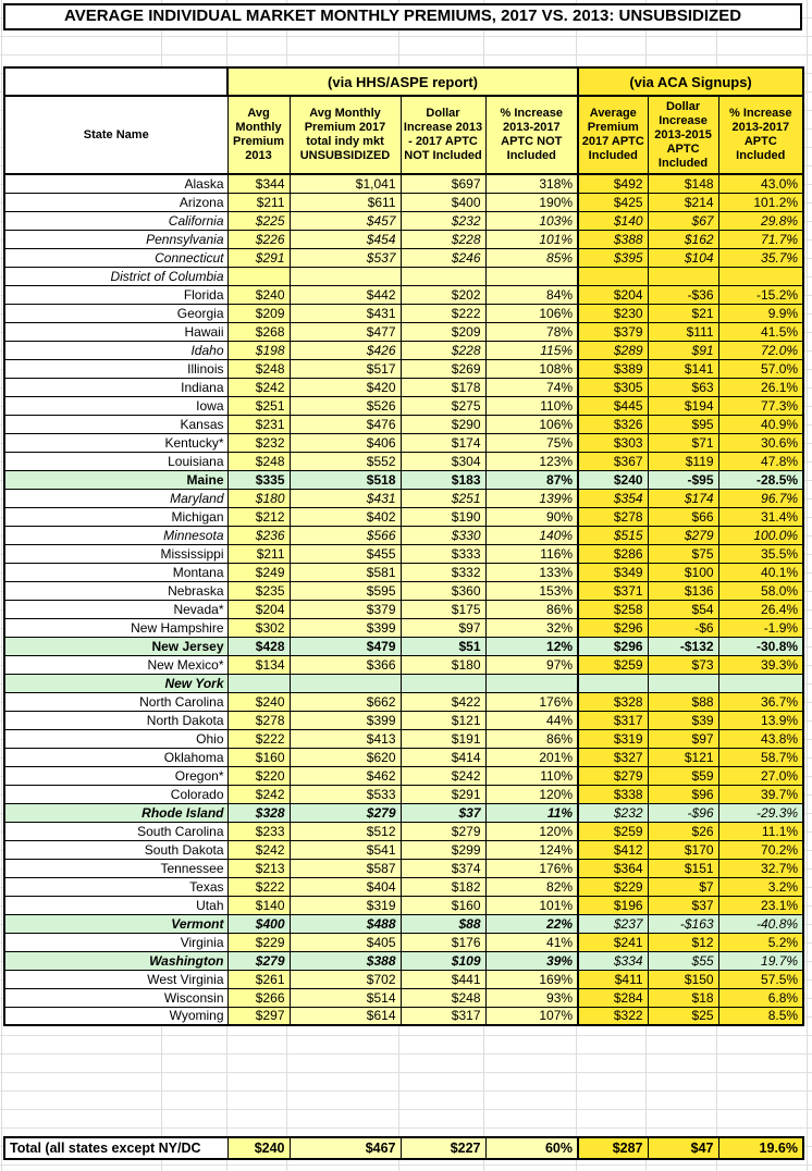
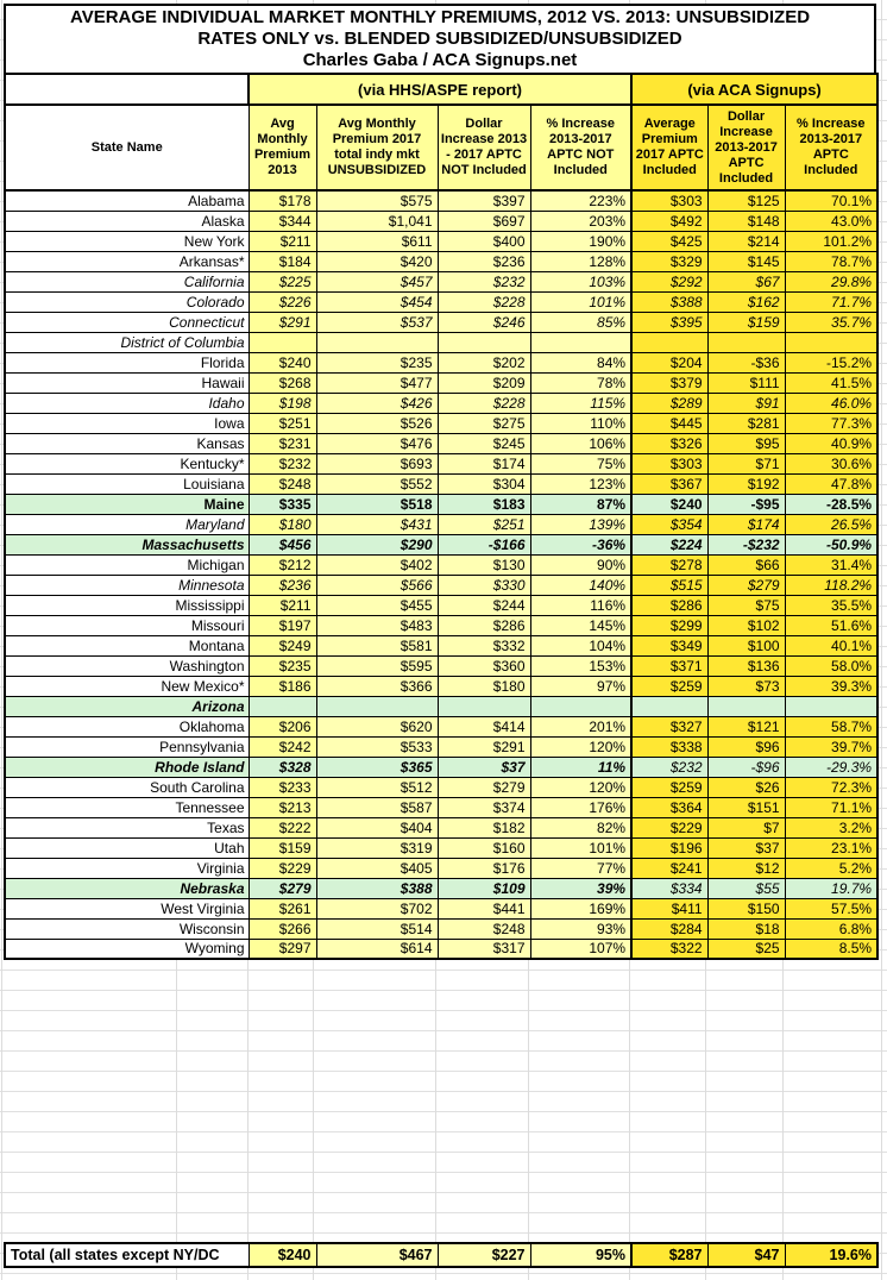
- AVERAGE INDIVIDUAL MARKET MONTHLY PREMIUMS, 2017 VS. 2013: UNSUBSIDIZED
+ AVERAGE INDIVIDUAL MARKET MONTHLY PREMIUMS, 2012 VS. 2013: UNSUBSIDIZED
+ RATES ONLY vs. BLENDED SUBSIDIZED/UNSUBSIDIZED
+ Charles Gaba / ACA Signups.net
  	(via HHS/ASPE report)	(via ACA Signups)
- State Name	Avg Monthly Premium 2013	Avg Monthly Premium 2017 total indy mkt UNSUBSIDIZED	Dollar Increase 2013 - 2017 APTC NOT Included	% Increase 2013-2017 APTC NOT Included	Average Premium 2017 APTC Included	Dollar Increase 2013-2015 APTC Included	% Increase 2013-2017 APTC Included
+ State Name	Avg Monthly Premium 2013	Avg Monthly Premium 2017 total indy mkt UNSUBSIDIZED	Dollar Increase 2013 - 2017 APTC NOT Included	% Increase 2013-2017 APTC NOT Included	Average Premium 2017 APTC Included	Dollar Increase 2013-2017 APTC Included	% Increase 2013-2017 APTC Included
+ Alabama	$178	$575	$397	223%	$303	$125	70.1%
- Alaska	$344	$1,041	$697	318%	$492	$148	43.0%
+ Alaska	$344	$1,041	$697	203%	$492	$148	43.0%
- Arizona	$211	$611	$400	190%	$425	$214	101.2%
+ New York	$211	$611	$400	190%	$425	$214	101.2%
+ Arkansas*	$184	$420	$236	128%	$329	$145	78.7%
- California	$225	$457	$232	103%	$140	$67	29.8%
+ California	$225	$457	$232	103%	$292	$67	29.8%
- Pennsylvania	$226	$454	$228	101%	$388	$162	71.7%
+ Colorado	$226	$454	$228	101%	$388	$162	71.7%
- Connecticut	$291	$537	$246	85%	$395	$104	35.7%
+ Connecticut	$291	$537	$246	85%	$395	$159	35.7%
  District of Columbia
- Florida	$240	$442	$202	84%	$204	-$36	-15.2%
+ Florida	$240	$235	$202	84%	$204	-$36	-15.2%
- Georgia	$209	$431	$222	106%	$230	$21	9.9%
  Hawaii	$268	$477	$209	78%	$379	$111	41.5%
- Idaho	$198	$426	$228	115%	$289	$91	72.0%
+ Idaho	$198	$426	$228	115%	$289	$91	46.0%
- Illinois	$248	$517	$269	108%	$389	$141	57.0%
- Indiana	$242	$420	$178	74%	$305	$63	26.1%
- Iowa	$251	$526	$275	110%	$445	$194	77.3%
+ Iowa	$251	$526	$275	110%	$445	$281	77.3%
- Kansas	$231	$476	$290	106%	$326	$95	40.9%
+ Kansas	$231	$476	$245	106%	$326	$95	40.9%
- Kentucky*	$232	$406	$174	75%	$303	$71	30.6%
+ Kentucky*	$232	$693	$174	75%	$303	$71	30.6%
- Louisiana	$248	$552	$304	123%	$367	$119	47.8%
+ Louisiana	$248	$552	$304	123%	$367	$192	47.8%
  Maine	$335	$518	$183	87%	$240	-$95	-28.5%
- Maryland	$180	$431	$251	139%	$354	$174	96.7%
+ Maryland	$180	$431	$251	139%	$354	$174	26.5%
+ Massachusetts	$456	$290	-$166	-36%	$224	-$232	-50.9%
- Michigan	$212	$402	$190	90%	$278	$66	31.4%
+ Michigan	$212	$402	$130	90%	$278	$66	31.4%
- Minnesota	$236	$566	$330	140%	$515	$279	100.0%
+ Minnesota	$236	$566	$330	140%	$515	$279	118.2%
- Mississippi	$211	$455	$333	116%	$286	$75	35.5%
+ Mississippi	$211	$455	$244	116%	$286	$75	35.5%
+ Missouri	$197	$483	$286	145%	$299	$102	51.6%
- Montana	$249	$581	$332	133%	$349	$100	40.1%
+ Montana	$249	$581	$332	104%	$349	$100	40.1%
- Nebraska	$235	$595	$360	153%	$371	$136	58.0%
+ Washington	$235	$595	$360	153%	$371	$136	58.0%
- Nevada*	$204	$379	$175	86%	$258	$54	26.4%
- New Hampshire	$302	$399	$97	32%	$296	-$6	-1.9%
- New Jersey	$428	$479	$51	12%	$296	-$132	-30.8%
- New Mexico*	$134	$366	$180	97%	$259	$73	39.3%
+ New Mexico*	$186	$366	$180	97%	$259	$73	39.3%
- New York
+ Arizona
- North Carolina	$240	$662	$422	176%	$328	$88	36.7%
- North Dakota	$278	$399	$121	44%	$317	$39	13.9%
- Ohio	$222	$413	$191	86%	$319	$97	43.8%
- Oklahoma	$160	$620	$414	201%	$327	$121	58.7%
+ Oklahoma	$206	$620	$414	201%	$327	$121	58.7%
- Oregon*	$220	$462	$242	110%	$279	$59	27.0%
- Colorado	$242	$533	$291	120%	$338	$96	39.7%
+ Pennsylvania	$242	$533	$291	120%	$338	$96	39.7%
- Rhode Island	$328	$279	$37	11%	$232	-$96	-29.3%
+ Rhode Island	$328	$365	$37	11%	$232	-$96	-29.3%
- South Carolina	$233	$512	$279	120%	$259	$26	11.1%
+ South Carolina	$233	$512	$279	120%	$259	$26	72.3%
- South Dakota	$242	$541	$299	124%	$412	$170	70.2%
- Tennessee	$213	$587	$374	176%	$364	$151	32.7%
+ Tennessee	$213	$587	$374	176%	$364	$151	71.1%
  Texas	$222	$404	$182	82%	$229	$7	3.2%
- Utah	$140	$319	$160	101%	$196	$37	23.1%
+ Utah	$159	$319	$160	101%	$196	$37	23.1%
- Vermont	$400	$488	$88	22%	$237	-$163	-40.8%
- Virginia	$229	$405	$176	41%	$241	$12	5.2%
+ Virginia	$229	$405	$176	77%	$241	$12	5.2%
- Washington	$279	$388	$109	39%	$334	$55	19.7%
+ Nebraska	$279	$388	$109	39%	$334	$55	19.7%
  West Virginia	$261	$702	$441	169%	$411	$150	57.5%
  Wisconsin	$266	$514	$248	93%	$284	$18	6.8%
  Wyoming	$297	$614	$317	107%	$322	$25	8.5%
- Total (all states except NY/DC	$240	$467	$227	60%	$287	$47	19.6%
+ Total (all states except NY/DC	$240	$467	$227	95%	$287	$47	19.6%
